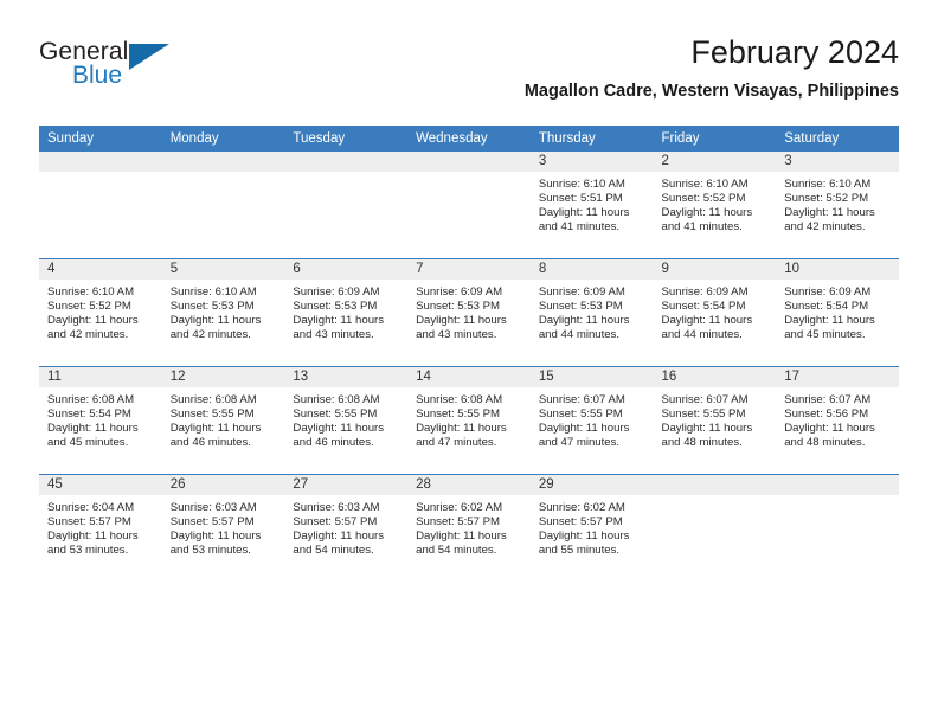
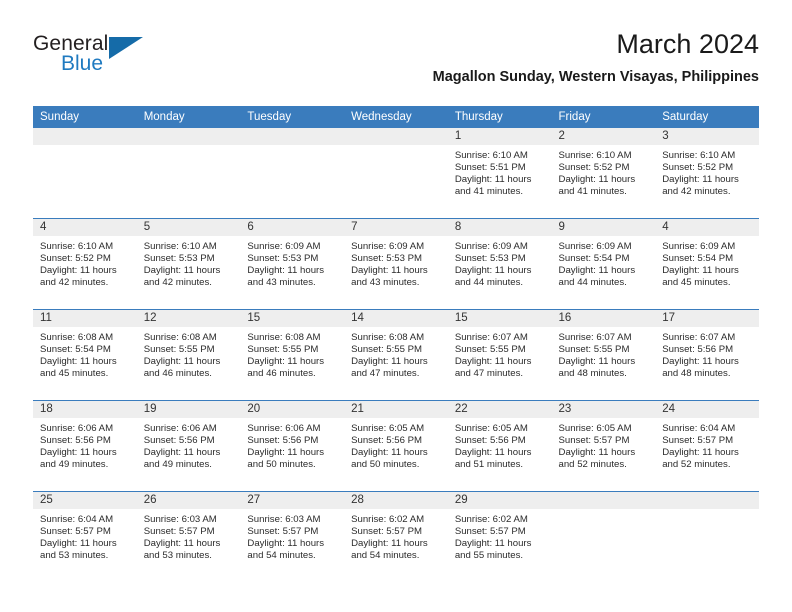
  General
  Blue
- February 2024
+ March 2024
- Magallon Cadre, Western Visayas, Philippines
+ Magallon Sunday, Western Visayas, Philippines
  Sunday	Monday	Tuesday	Wednesday	Thursday	Friday	Saturday
- 				3Sunrise: 6:10 AMSunset: 5:51 PMDaylight: 11 hoursand 41 minutes.	2Sunrise: 6:10 AMSunset: 5:52 PMDaylight: 11 hoursand 41 minutes.	3Sunrise: 6:10 AMSunset: 5:52 PMDaylight: 11 hoursand 42 minutes.
+ 				1Sunrise: 6:10 AMSunset: 5:51 PMDaylight: 11 hoursand 41 minutes.	2Sunrise: 6:10 AMSunset: 5:52 PMDaylight: 11 hoursand 41 minutes.	3Sunrise: 6:10 AMSunset: 5:52 PMDaylight: 11 hoursand 42 minutes.
- 4Sunrise: 6:10 AMSunset: 5:52 PMDaylight: 11 hoursand 42 minutes.	5Sunrise: 6:10 AMSunset: 5:53 PMDaylight: 11 hoursand 42 minutes.	6Sunrise: 6:09 AMSunset: 5:53 PMDaylight: 11 hoursand 43 minutes.	7Sunrise: 6:09 AMSunset: 5:53 PMDaylight: 11 hoursand 43 minutes.	8Sunrise: 6:09 AMSunset: 5:53 PMDaylight: 11 hoursand 44 minutes.	9Sunrise: 6:09 AMSunset: 5:54 PMDaylight: 11 hoursand 44 minutes.	10Sunrise: 6:09 AMSunset: 5:54 PMDaylight: 11 hoursand 45 minutes.
+ 4Sunrise: 6:10 AMSunset: 5:52 PMDaylight: 11 hoursand 42 minutes.	5Sunrise: 6:10 AMSunset: 5:53 PMDaylight: 11 hoursand 42 minutes.	6Sunrise: 6:09 AMSunset: 5:53 PMDaylight: 11 hoursand 43 minutes.	7Sunrise: 6:09 AMSunset: 5:53 PMDaylight: 11 hoursand 43 minutes.	8Sunrise: 6:09 AMSunset: 5:53 PMDaylight: 11 hoursand 44 minutes.	9Sunrise: 6:09 AMSunset: 5:54 PMDaylight: 11 hoursand 44 minutes.	4Sunrise: 6:09 AMSunset: 5:54 PMDaylight: 11 hoursand 45 minutes.
- 11Sunrise: 6:08 AMSunset: 5:54 PMDaylight: 11 hoursand 45 minutes.	12Sunrise: 6:08 AMSunset: 5:55 PMDaylight: 11 hoursand 46 minutes.	13Sunrise: 6:08 AMSunset: 5:55 PMDaylight: 11 hoursand 46 minutes.	14Sunrise: 6:08 AMSunset: 5:55 PMDaylight: 11 hoursand 47 minutes.	15Sunrise: 6:07 AMSunset: 5:55 PMDaylight: 11 hoursand 47 minutes.	16Sunrise: 6:07 AMSunset: 5:55 PMDaylight: 11 hoursand 48 minutes.	17Sunrise: 6:07 AMSunset: 5:56 PMDaylight: 11 hoursand 48 minutes.
+ 11Sunrise: 6:08 AMSunset: 5:54 PMDaylight: 11 hoursand 45 minutes.	12Sunrise: 6:08 AMSunset: 5:55 PMDaylight: 11 hoursand 46 minutes.	15Sunrise: 6:08 AMSunset: 5:55 PMDaylight: 11 hoursand 46 minutes.	14Sunrise: 6:08 AMSunset: 5:55 PMDaylight: 11 hoursand 47 minutes.	15Sunrise: 6:07 AMSunset: 5:55 PMDaylight: 11 hoursand 47 minutes.	16Sunrise: 6:07 AMSunset: 5:55 PMDaylight: 11 hoursand 48 minutes.	17Sunrise: 6:07 AMSunset: 5:56 PMDaylight: 11 hoursand 48 minutes.
+ 18Sunrise: 6:06 AMSunset: 5:56 PMDaylight: 11 hoursand 49 minutes.	19Sunrise: 6:06 AMSunset: 5:56 PMDaylight: 11 hoursand 49 minutes.	20Sunrise: 6:06 AMSunset: 5:56 PMDaylight: 11 hoursand 50 minutes.	21Sunrise: 6:05 AMSunset: 5:56 PMDaylight: 11 hoursand 50 minutes.	22Sunrise: 6:05 AMSunset: 5:56 PMDaylight: 11 hoursand 51 minutes.	23Sunrise: 6:05 AMSunset: 5:57 PMDaylight: 11 hoursand 52 minutes.	24Sunrise: 6:04 AMSunset: 5:57 PMDaylight: 11 hoursand 52 minutes.
- 45Sunrise: 6:04 AMSunset: 5:57 PMDaylight: 11 hoursand 53 minutes.	26Sunrise: 6:03 AMSunset: 5:57 PMDaylight: 11 hoursand 53 minutes.	27Sunrise: 6:03 AMSunset: 5:57 PMDaylight: 11 hoursand 54 minutes.	28Sunrise: 6:02 AMSunset: 5:57 PMDaylight: 11 hoursand 54 minutes.	29Sunrise: 6:02 AMSunset: 5:57 PMDaylight: 11 hoursand 55 minutes.
+ 25Sunrise: 6:04 AMSunset: 5:57 PMDaylight: 11 hoursand 53 minutes.	26Sunrise: 6:03 AMSunset: 5:57 PMDaylight: 11 hoursand 53 minutes.	27Sunrise: 6:03 AMSunset: 5:57 PMDaylight: 11 hoursand 54 minutes.	28Sunrise: 6:02 AMSunset: 5:57 PMDaylight: 11 hoursand 54 minutes.	29Sunrise: 6:02 AMSunset: 5:57 PMDaylight: 11 hoursand 55 minutes.
